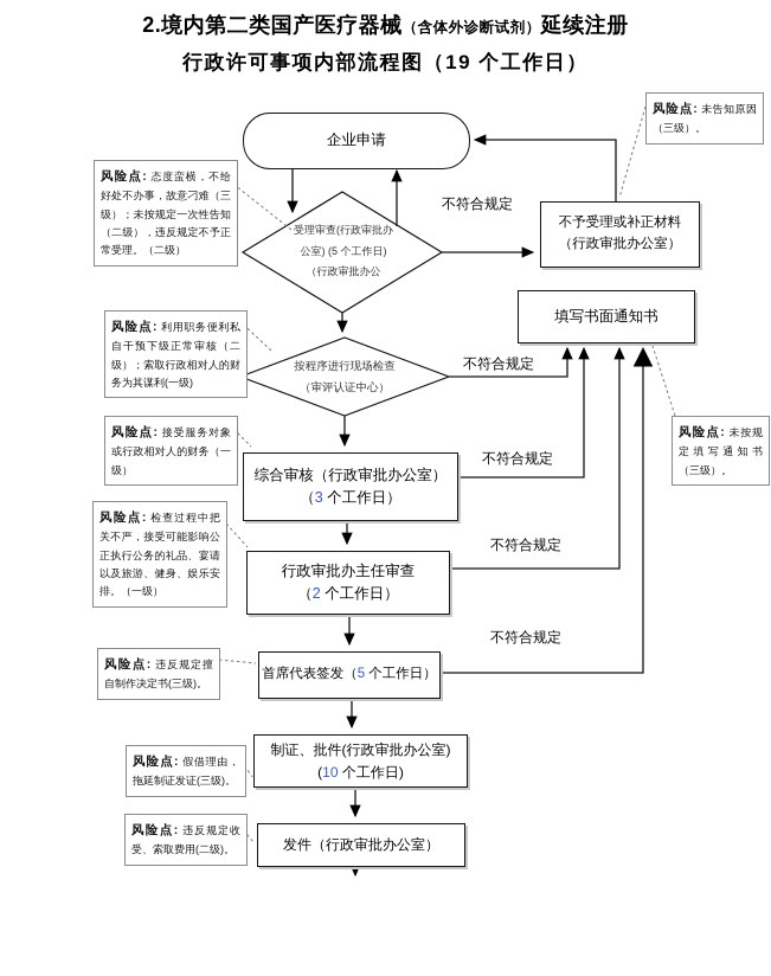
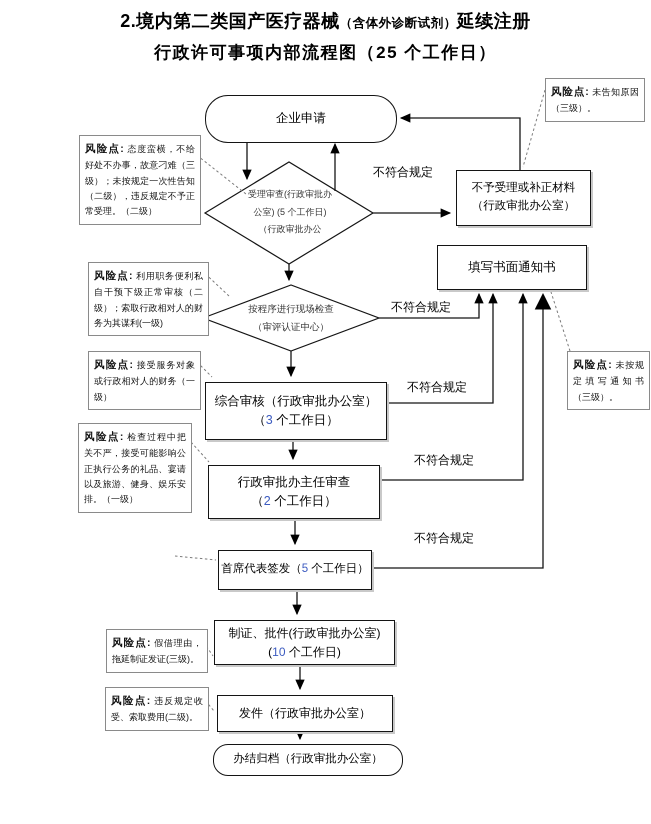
  2.境内第二类国产医疗器械（含体外诊断试剂）延续注册
- 行政许可事项内部流程图（19 个工作日）
+ 行政许可事项内部流程图（25 个工作日）
  企业申请
  受理审查(行政审批办
  公室) (5 个工作日)
  （行政审批办公
  按程序进行现场检查
  （审评认证中心）
  不予受理或补正材料
  （行政审批办公室）
  填写书面通知书
  综合审核（行政审批办公室）
  （3 个工作日）
  行政审批办主任审查
  （2 个工作日）
  首席代表签发（5 个工作日）
  制证、批件(行政审批办公室)
  (10 个工作日)
  发件（行政审批办公室）
+ 办结归档（行政审批办公室）
  不符合规定
  不符合规定
  不符合规定
  不符合规定
  不符合规定
  风险点: 未告知原因（三级）。
  风险点: 态度蛮横，不给好处不办事，故意刁难（三级）；未按规定一次性告知（二级），违反规定不予正常受理。（二级）
  风险点: 利用职务便利私自干预下级正常审核（二级）；索取行政相对人的财务为其谋利(一级)
  风险点: 接受服务对象或行政相对人的财务（一级）
  风险点: 检查过程中把关不严，接受可能影响公正执行公务的礼品、宴请以及旅游、健身、娱乐安排。（一级）
- 风险点: 违反规定擅自制作决定书(三级)。
  风险点: 假借理由，拖延制证发证(三级)。
  风险点: 违反规定收受、索取费用(二级)。
  风险点: 未按规定填写通知书（三级）。
